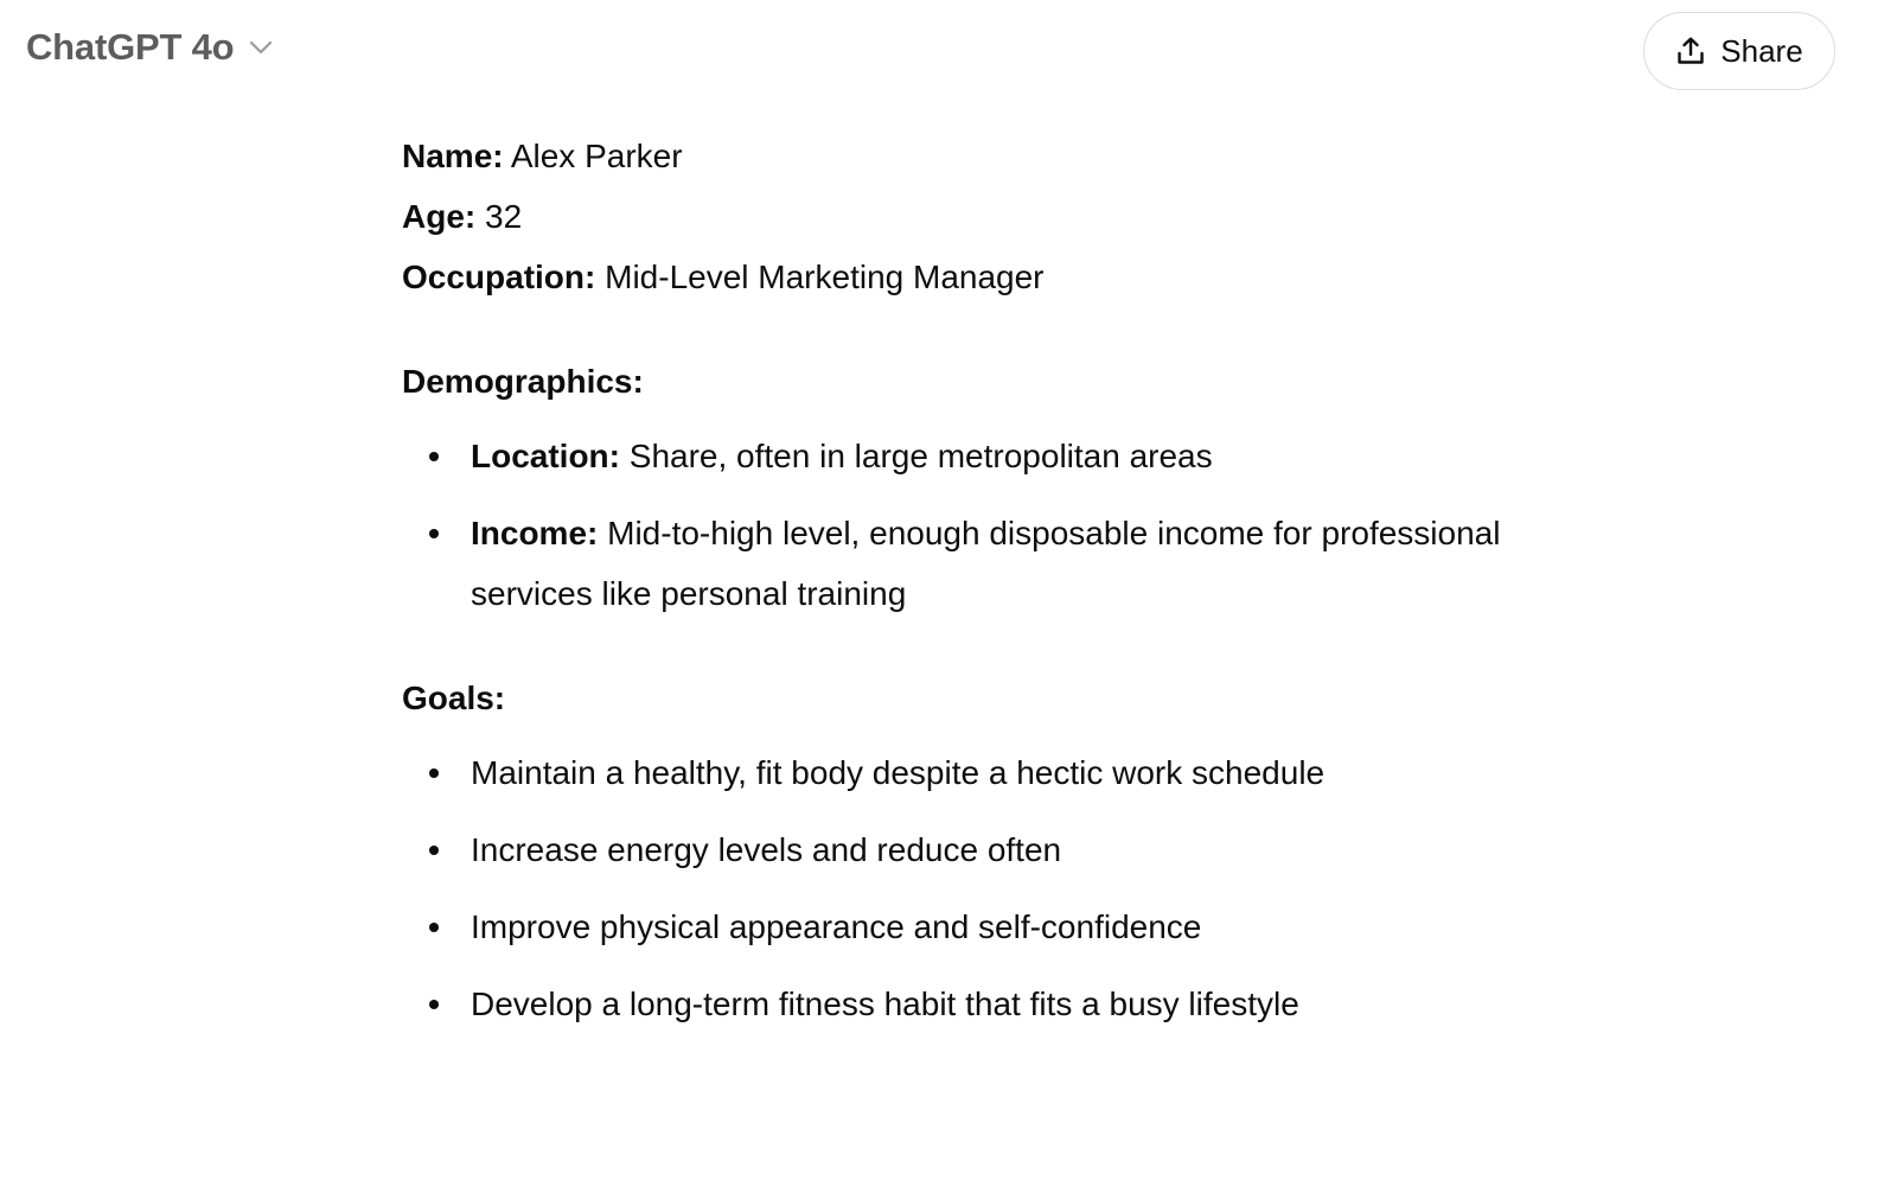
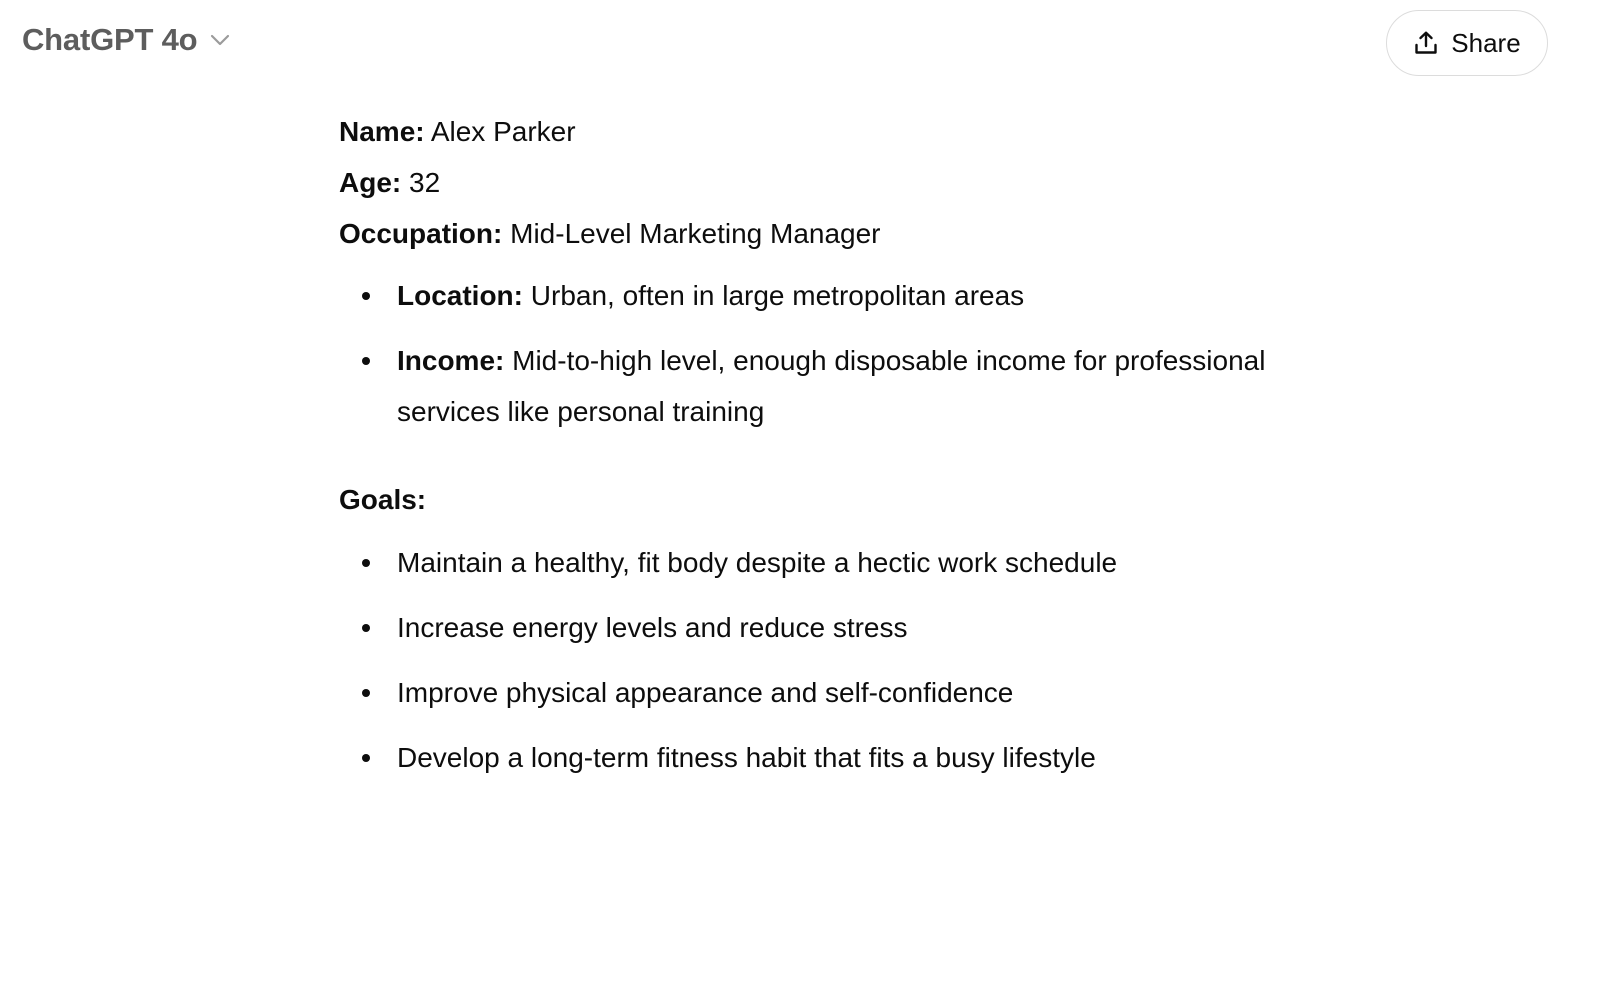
  ChatGPT 4o
  Share
  Name: Alex Parker
  Age: 32
  Occupation: Mid-Level Marketing Manager
- Demographics:
- Location: Share, often in large metropolitan areas
+ Location: Urban, often in large metropolitan areas
  Income: Mid-to-high level, enough disposable income for professional services like personal training
  Goals:
  Maintain a healthy, fit body despite a hectic work schedule
- Increase energy levels and reduce often
+ Increase energy levels and reduce stress
  Improve physical appearance and self-confidence
  Develop a long-term fitness habit that fits a busy lifestyle
